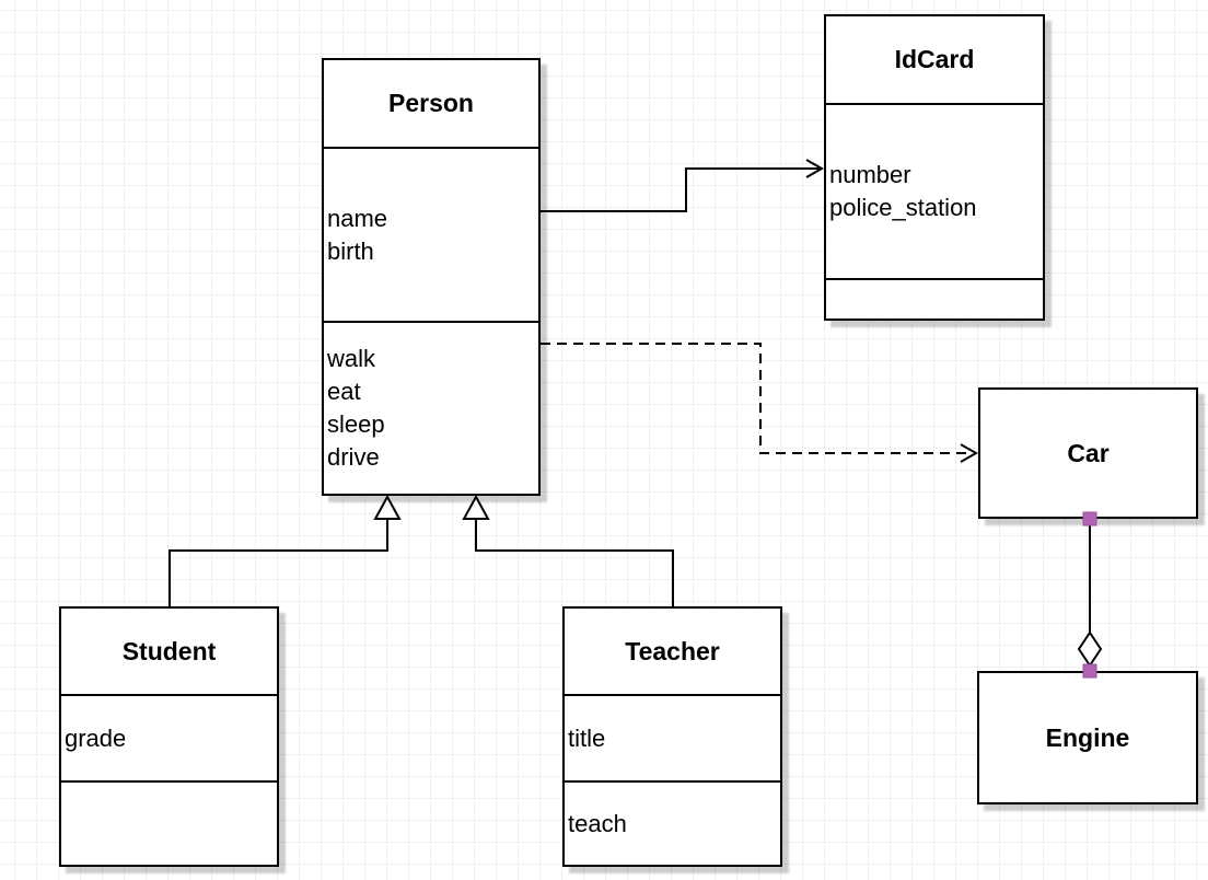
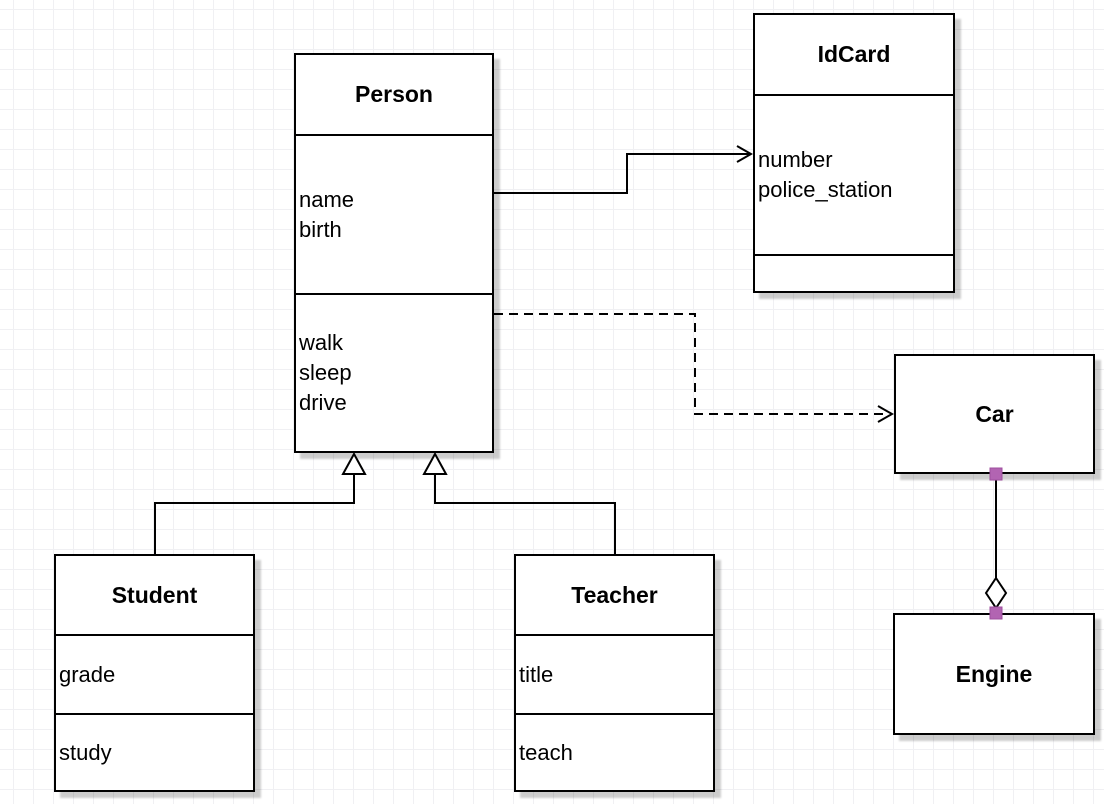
  Person
  name
  birth
  walk
- eat
  sleep
  drive
  IdCard
  number
  police_station
  Student
  grade
+ study
  Teacher
  title
  teach
  Car
  Engine
